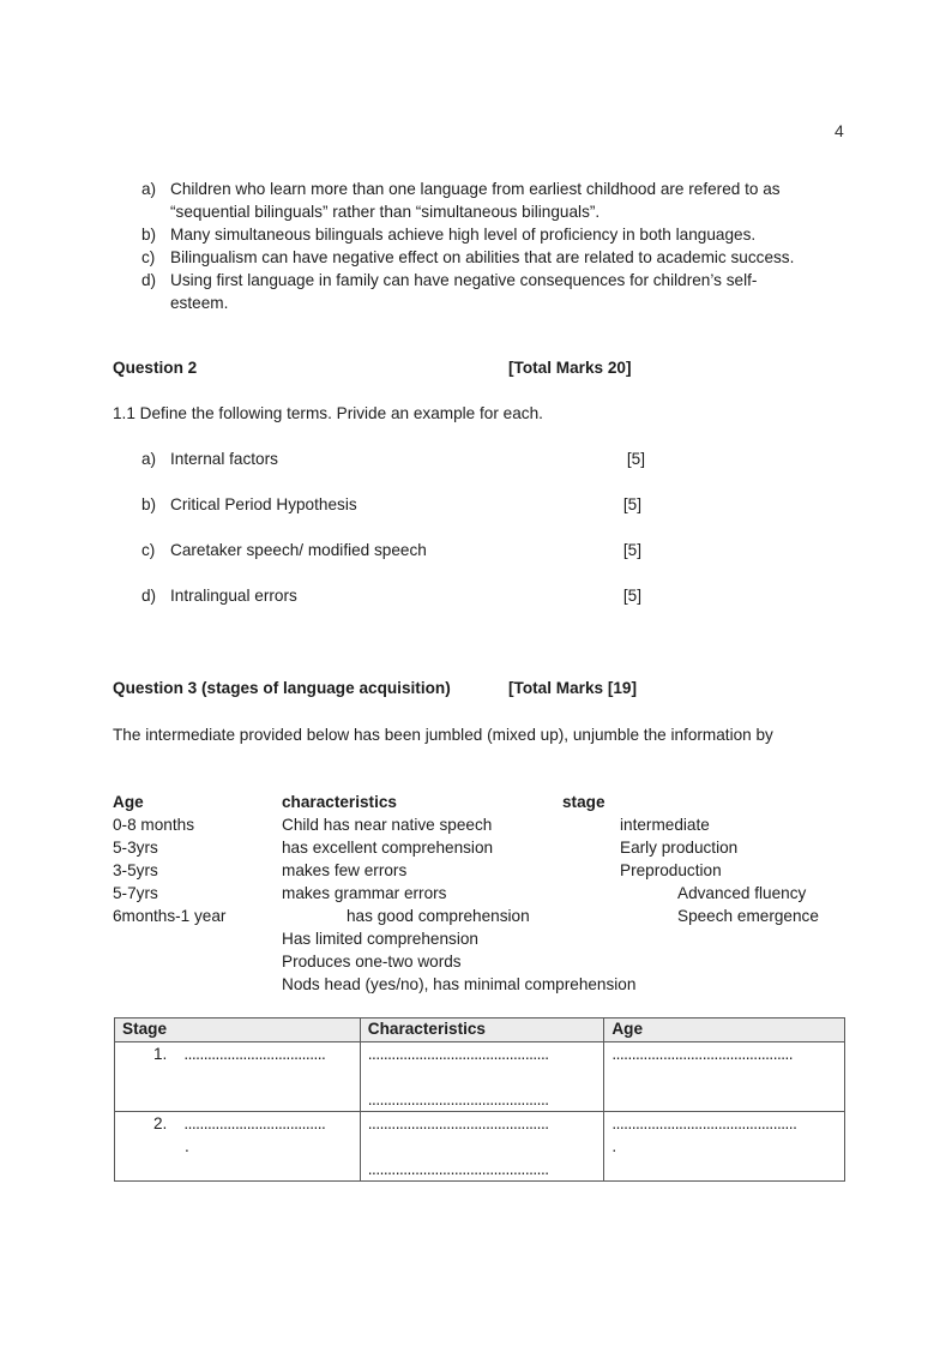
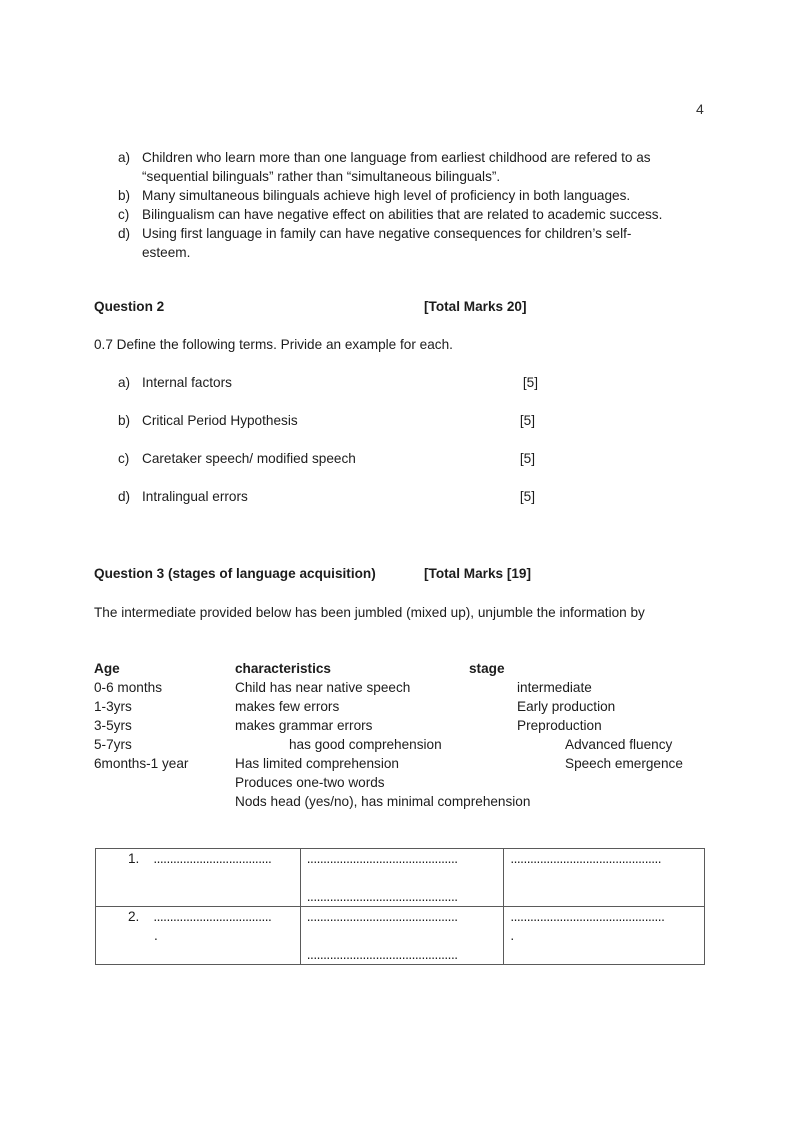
  4
  a)
  Children who learn more than one language from earliest childhood are refered to as
  “sequential bilinguals” rather than “simultaneous bilinguals”.
  b)
  Many simultaneous bilinguals achieve high level of proficiency in both languages.
  c)
  Bilingualism can have negative effect on abilities that are related to academic success.
  d)
  Using first language in family can have negative consequences for children’s self-
  esteem.
  Question 2
  [Total Marks 20]
- 1.1 Define the following terms. Privide an example for each.
+ 0.7 Define the following terms. Privide an example for each.
  a)
  Internal factors
  [5]
  b)
  Critical Period Hypothesis
  [5]
  c)
  Caretaker speech/ modified speech
  [5]
  d)
  Intralingual errors
  [5]
  Question 3 (stages of language acquisition)
  [Total Marks [19]
  The intermediate provided below has been jumbled (mixed up), unjumble the information by
  Age
- 0-8 months
+ 0-6 months
- 5-3yrs
+ 1-3yrs
  3-5yrs
  5-7yrs
  6months-1 year
  characteristics
  Child has near native speech
- has excellent comprehension
  makes few errors
  makes grammar errors
  has good comprehension
  Has limited comprehension
  Produces one-two words
  Nods head (yes/no), has minimal comprehension
  stage
  intermediate
  Early production
  Preproduction
  Advanced fluency
  Speech emergence
- Stage	Characteristics	Age
  1. ....................................	.............................................. ..............................................	..............................................
  2. .................................... .	.............................................. ..............................................	............................................... .
